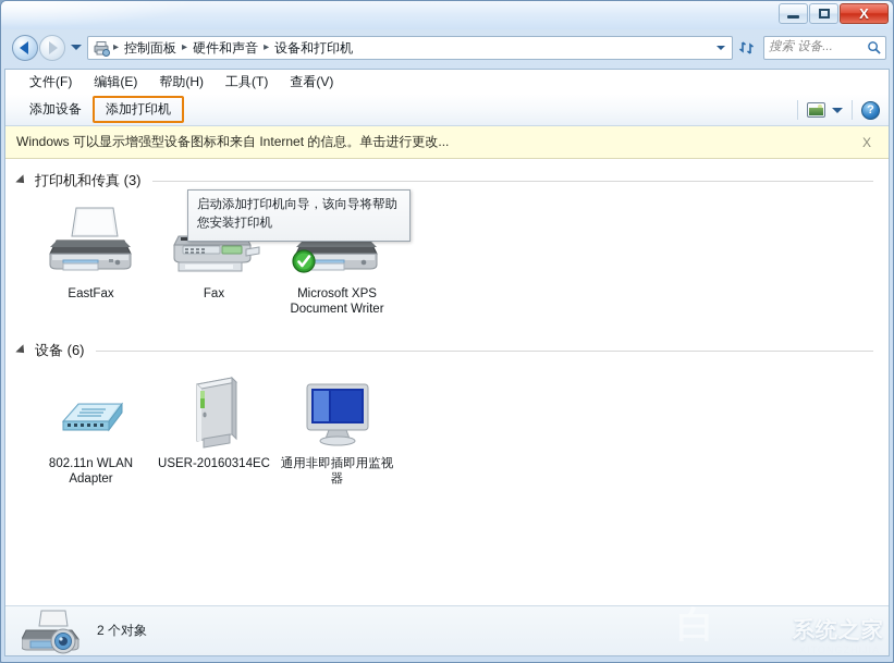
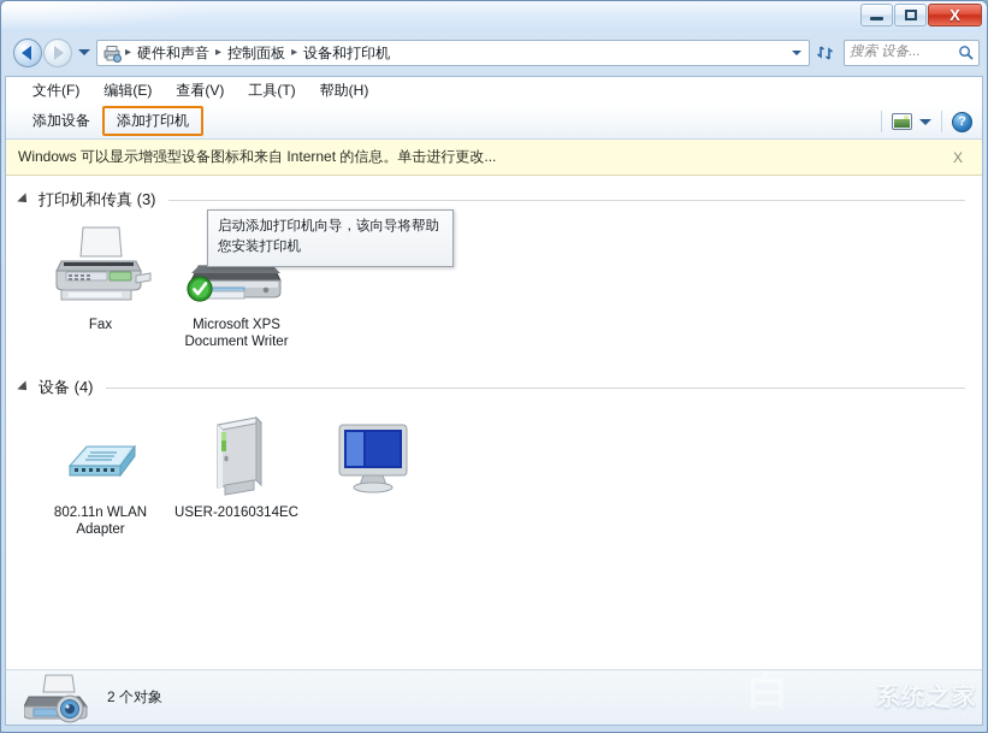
  X
  ▸
- 控制面板
+ 硬件和声音
  ▸
- 硬件和声音
+ 控制面板
  ▸
  设备和打印机
  搜索 设备...
  文件(F)
  编辑(E)
- 帮助(H)
+ 查看(V)
  工具(T)
- 查看(V)
+ 帮助(H)
  添加设备
  添加打印机
  ?
  Windows 可以显示增强型设备图标和来自 Internet 的信息。单击进行更改...
  X
  打印机和传真 (3)
- EastFax
  Fax
  Microsoft XPS Document Writer
- 设备 (6)
+ 设备 (4)
  802.11n WLAN Adapter
  USER-20160314EC
- 通用非即插即用监视器
  2 个对象
  启动添加打印机向导，该向导将帮助
  您安装打印机
  白
  系统之家
  XITONGZHIJIA
